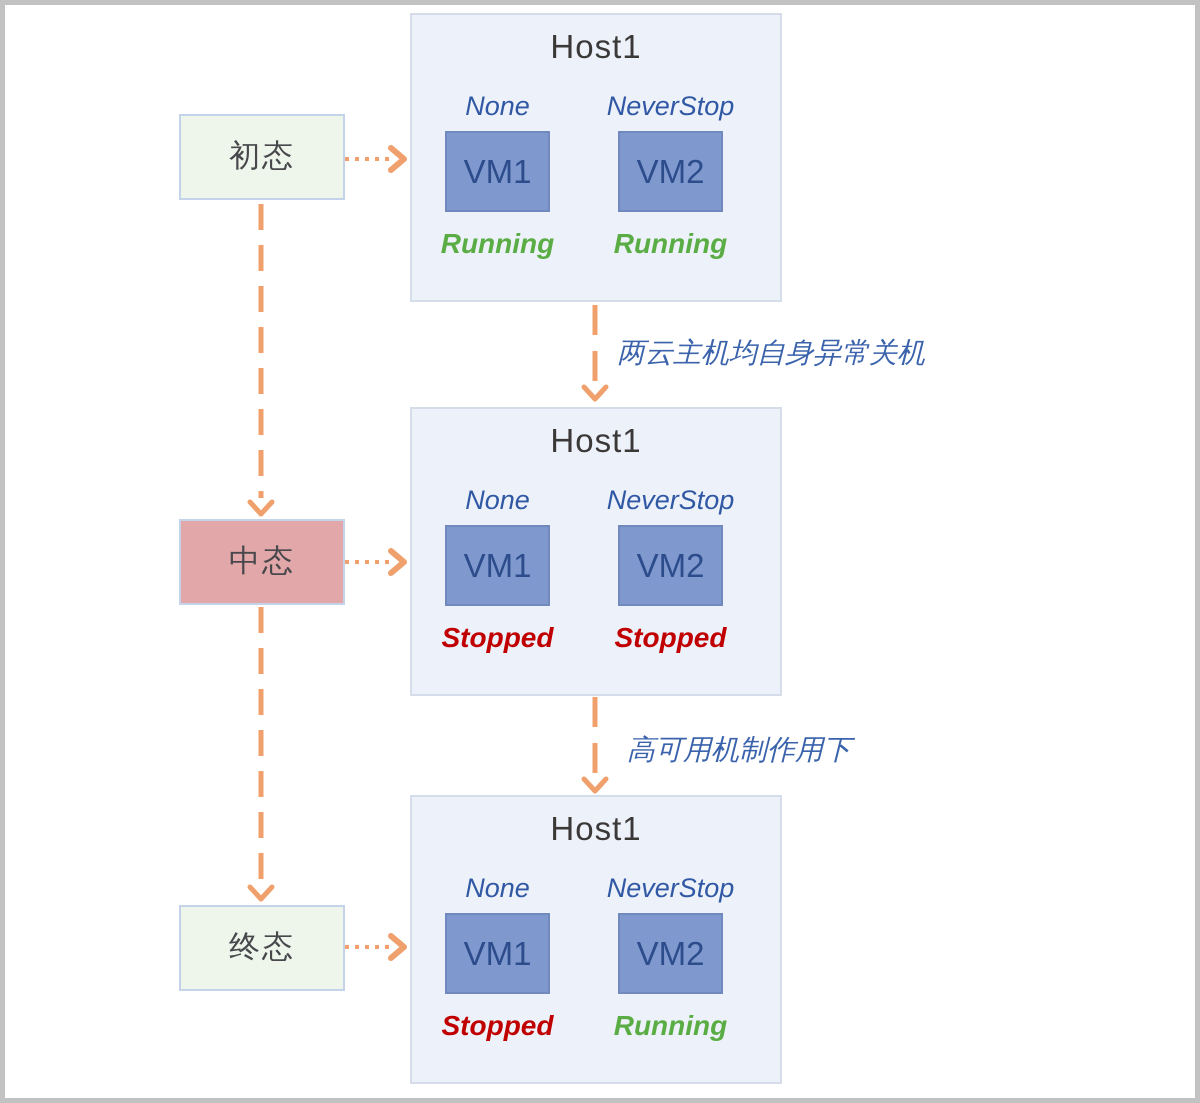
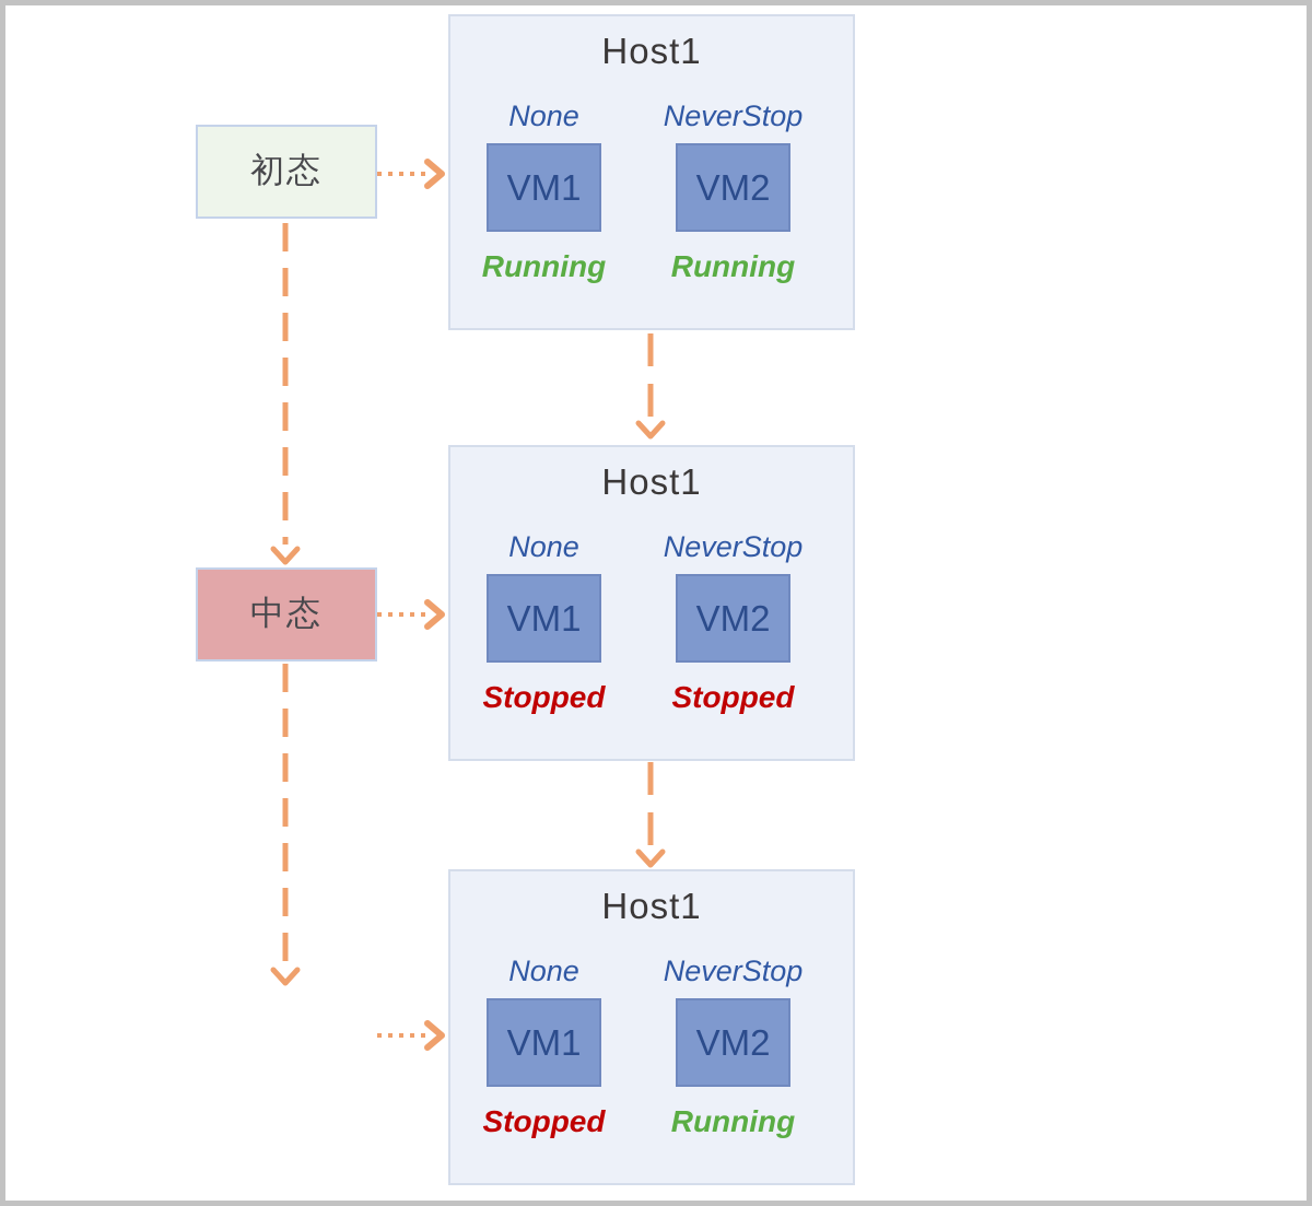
  初态
  中态
- 终态
- 两云主机均自身异常关机
- 高可用机制作用下
  Host1
  None
  VM1
  Running
  NeverStop
  VM2
  Running
  Host1
  None
  VM1
  Stopped
  NeverStop
  VM2
  Stopped
  Host1
  None
  VM1
  Stopped
  NeverStop
  VM2
  Running
